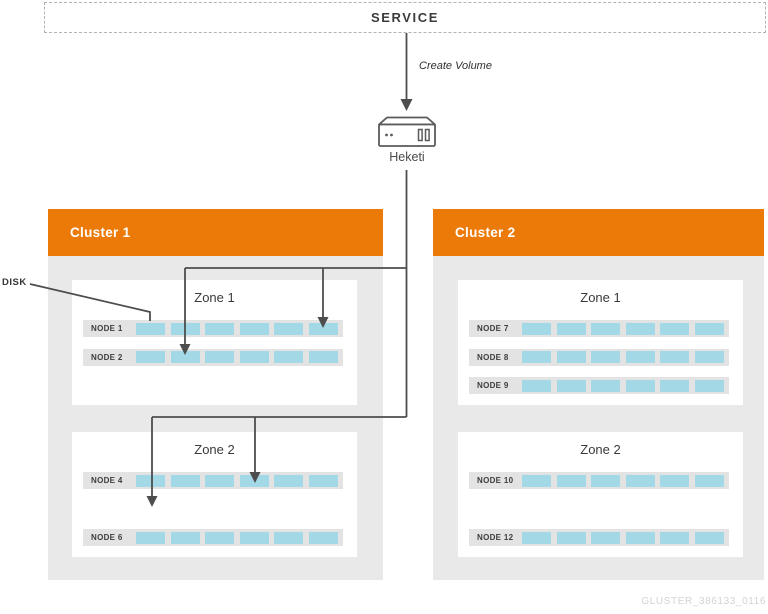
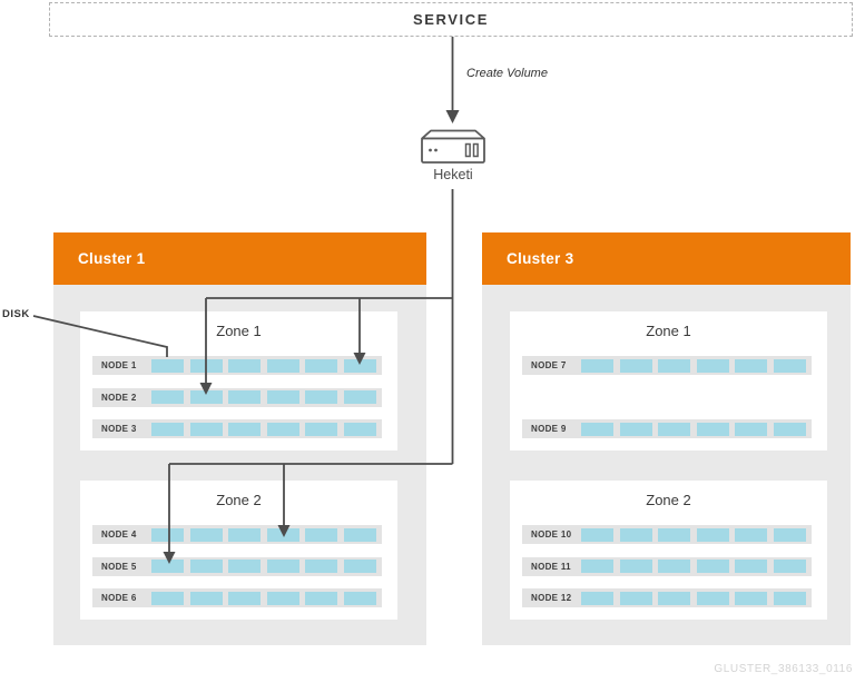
  SERVICE
  Create Volume
  Heketi
  DISK
  Cluster 1
  Zone 1
  NODE 1
  NODE 2
+ NODE 3
  Zone 2
  NODE 4
+ NODE 5
  NODE 6
- Cluster 2
+ Cluster 3
  Zone 1
  NODE 7
- NODE 8
  NODE 9
  Zone 2
  NODE 10
+ NODE 11
  NODE 12
  GLUSTER_386133_0116
